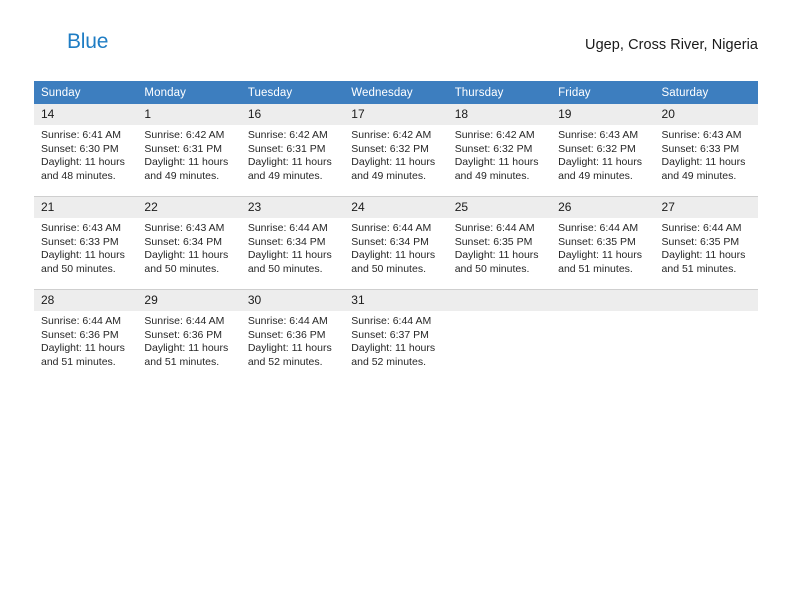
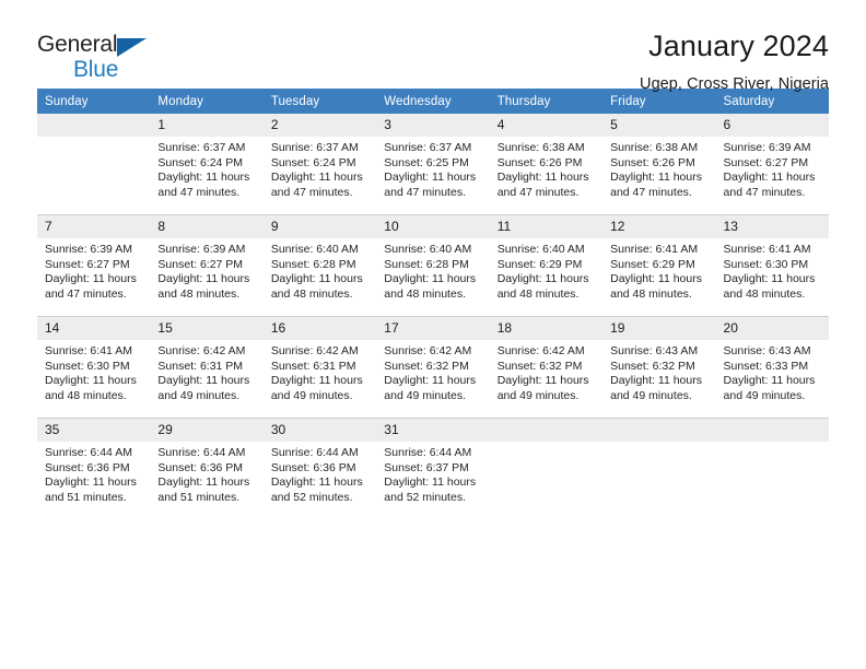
+ General
  Blue
+ January 2024
  Ugep, Cross River, Nigeria
  Sunday	Monday	Tuesday	Wednesday	Thursday	Friday	Saturday
+ 	1Sunrise: 6:37 AMSunset: 6:24 PMDaylight: 11 hours and 47 minutes.	2Sunrise: 6:37 AMSunset: 6:24 PMDaylight: 11 hours and 47 minutes.	3Sunrise: 6:37 AMSunset: 6:25 PMDaylight: 11 hours and 47 minutes.	4Sunrise: 6:38 AMSunset: 6:26 PMDaylight: 11 hours and 47 minutes.	5Sunrise: 6:38 AMSunset: 6:26 PMDaylight: 11 hours and 47 minutes.	6Sunrise: 6:39 AMSunset: 6:27 PMDaylight: 11 hours and 47 minutes.
+ 7Sunrise: 6:39 AMSunset: 6:27 PMDaylight: 11 hours and 47 minutes.	8Sunrise: 6:39 AMSunset: 6:27 PMDaylight: 11 hours and 48 minutes.	9Sunrise: 6:40 AMSunset: 6:28 PMDaylight: 11 hours and 48 minutes.	10Sunrise: 6:40 AMSunset: 6:28 PMDaylight: 11 hours and 48 minutes.	11Sunrise: 6:40 AMSunset: 6:29 PMDaylight: 11 hours and 48 minutes.	12Sunrise: 6:41 AMSunset: 6:29 PMDaylight: 11 hours and 48 minutes.	13Sunrise: 6:41 AMSunset: 6:30 PMDaylight: 11 hours and 48 minutes.
- 14Sunrise: 6:41 AMSunset: 6:30 PMDaylight: 11 hours and 48 minutes.	1Sunrise: 6:42 AMSunset: 6:31 PMDaylight: 11 hours and 49 minutes.	16Sunrise: 6:42 AMSunset: 6:31 PMDaylight: 11 hours and 49 minutes.	17Sunrise: 6:42 AMSunset: 6:32 PMDaylight: 11 hours and 49 minutes.	18Sunrise: 6:42 AMSunset: 6:32 PMDaylight: 11 hours and 49 minutes.	19Sunrise: 6:43 AMSunset: 6:32 PMDaylight: 11 hours and 49 minutes.	20Sunrise: 6:43 AMSunset: 6:33 PMDaylight: 11 hours and 49 minutes.
+ 14Sunrise: 6:41 AMSunset: 6:30 PMDaylight: 11 hours and 48 minutes.	15Sunrise: 6:42 AMSunset: 6:31 PMDaylight: 11 hours and 49 minutes.	16Sunrise: 6:42 AMSunset: 6:31 PMDaylight: 11 hours and 49 minutes.	17Sunrise: 6:42 AMSunset: 6:32 PMDaylight: 11 hours and 49 minutes.	18Sunrise: 6:42 AMSunset: 6:32 PMDaylight: 11 hours and 49 minutes.	19Sunrise: 6:43 AMSunset: 6:32 PMDaylight: 11 hours and 49 minutes.	20Sunrise: 6:43 AMSunset: 6:33 PMDaylight: 11 hours and 49 minutes.
- 21Sunrise: 6:43 AMSunset: 6:33 PMDaylight: 11 hours and 50 minutes.	22Sunrise: 6:43 AMSunset: 6:34 PMDaylight: 11 hours and 50 minutes.	23Sunrise: 6:44 AMSunset: 6:34 PMDaylight: 11 hours and 50 minutes.	24Sunrise: 6:44 AMSunset: 6:34 PMDaylight: 11 hours and 50 minutes.	25Sunrise: 6:44 AMSunset: 6:35 PMDaylight: 11 hours and 50 minutes.	26Sunrise: 6:44 AMSunset: 6:35 PMDaylight: 11 hours and 51 minutes.	27Sunrise: 6:44 AMSunset: 6:35 PMDaylight: 11 hours and 51 minutes.
- 28Sunrise: 6:44 AMSunset: 6:36 PMDaylight: 11 hours and 51 minutes.	29Sunrise: 6:44 AMSunset: 6:36 PMDaylight: 11 hours and 51 minutes.	30Sunrise: 6:44 AMSunset: 6:36 PMDaylight: 11 hours and 52 minutes.	31Sunrise: 6:44 AMSunset: 6:37 PMDaylight: 11 hours and 52 minutes.
+ 35Sunrise: 6:44 AMSunset: 6:36 PMDaylight: 11 hours and 51 minutes.	29Sunrise: 6:44 AMSunset: 6:36 PMDaylight: 11 hours and 51 minutes.	30Sunrise: 6:44 AMSunset: 6:36 PMDaylight: 11 hours and 52 minutes.	31Sunrise: 6:44 AMSunset: 6:37 PMDaylight: 11 hours and 52 minutes.
